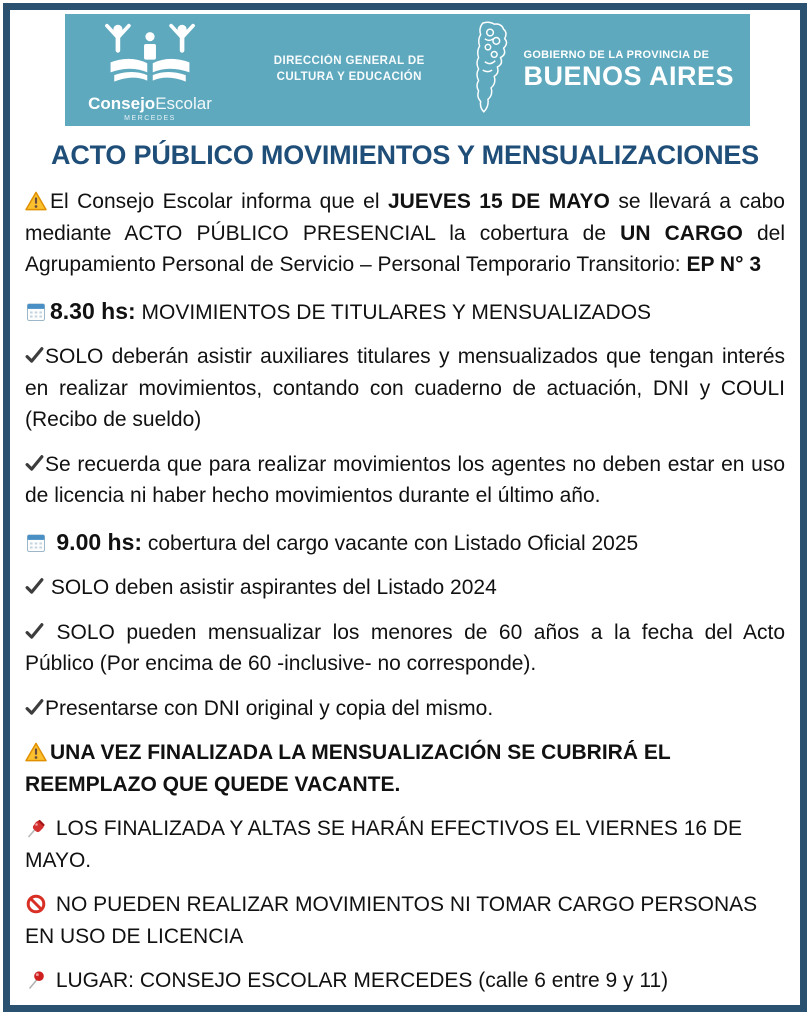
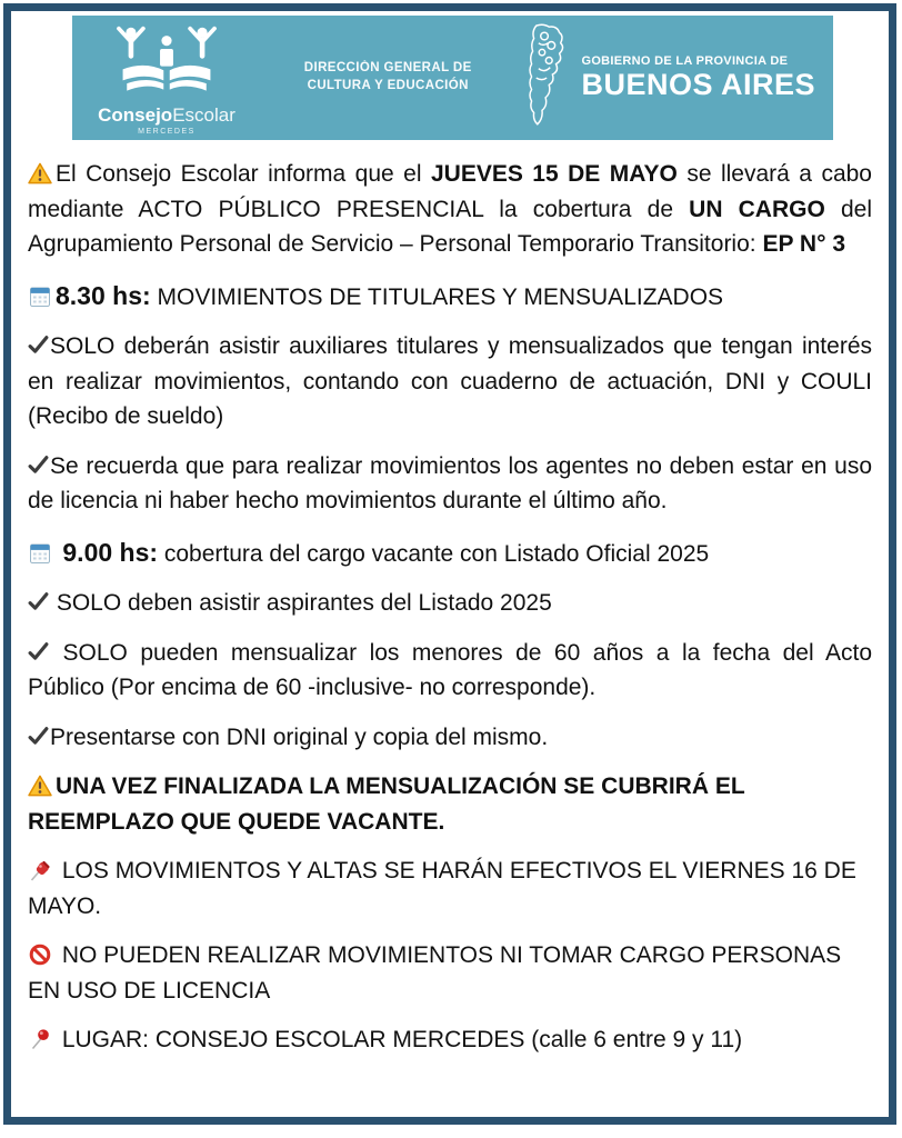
  ConsejoEscolar
  DIRECCIÓN GENERAL DE
  CULTURA Y EDUCACIÓN
  GOBIERNO DE LA PROVINCIA DE
  BUENOS AIRES
- ACTO PÚBLICO MOVIMIENTOS Y MENSUALIZACIONES
  El Consejo Escolar informa que el JUEVES 15 DE MAYO se llevará a cabo mediante ACTO PÚBLICO PRESENCIAL la cobertura de UN CARGO del Agrupamiento Personal de Servicio – Personal Temporario Transitorio: EP N° 3
  8.30 hs: MOVIMIENTOS DE TITULARES Y MENSUALIZADOS
  SOLO deberán asistir auxiliares titulares y mensualizados que tengan interés en realizar movimientos, contando con cuaderno de actuación, DNI y COULI (Recibo de sueldo)
  Se recuerda que para realizar movimientos los agentes no deben estar en uso de licencia ni haber hecho movimientos durante el último año.
  9.00 hs: cobertura del cargo vacante con Listado Oficial 2025
- SOLO deben asistir aspirantes del Listado 2024
+ SOLO deben asistir aspirantes del Listado 2025
  SOLO pueden mensualizar los menores de 60 años a la fecha del Acto Público (Por encima de 60 -inclusive- no corresponde).
  Presentarse con DNI original y copia del mismo.
  UNA VEZ FINALIZADA LA MENSUALIZACIÓN SE CUBRIRÁ EL REEMPLAZO QUE QUEDE VACANTE.
- LOS FINALIZADA Y ALTAS SE HARÁN EFECTIVOS EL VIERNES 16 DE MAYO.
+ LOS MOVIMIENTOS Y ALTAS SE HARÁN EFECTIVOS EL VIERNES 16 DE MAYO.
  NO PUEDEN REALIZAR MOVIMIENTOS NI TOMAR CARGO PERSONAS EN USO DE LICENCIA
  LUGAR: CONSEJO ESCOLAR MERCEDES (calle 6 entre 9 y 11)
